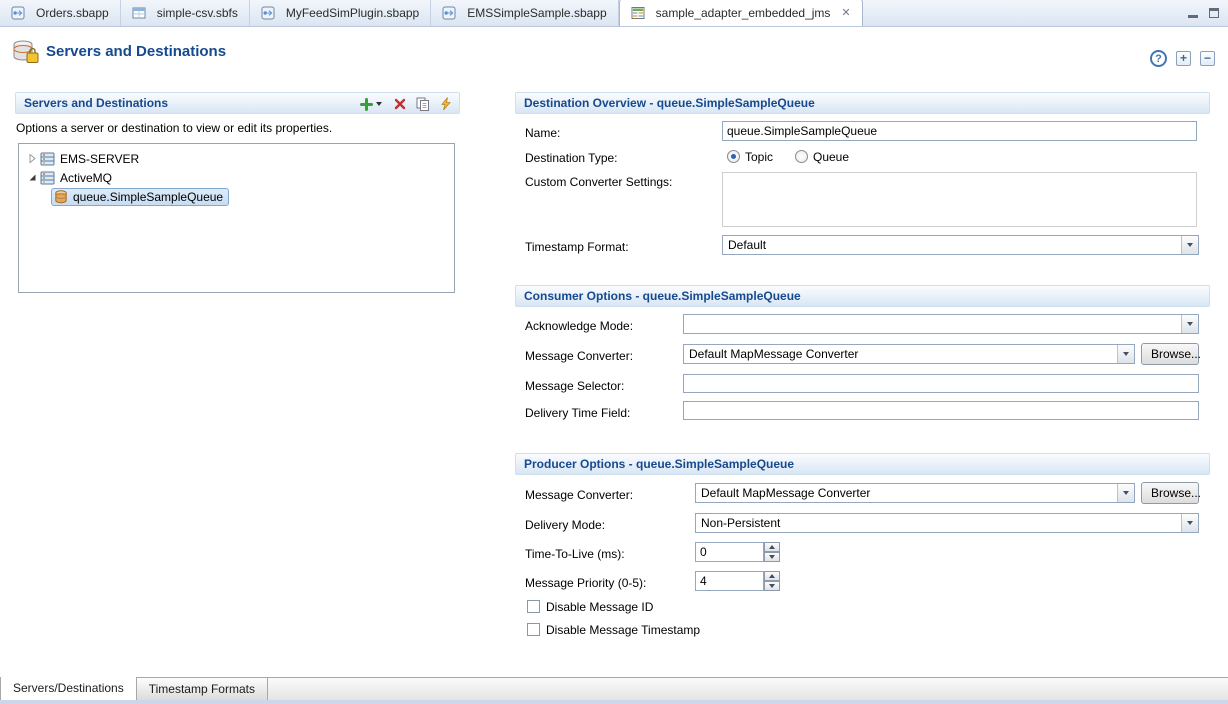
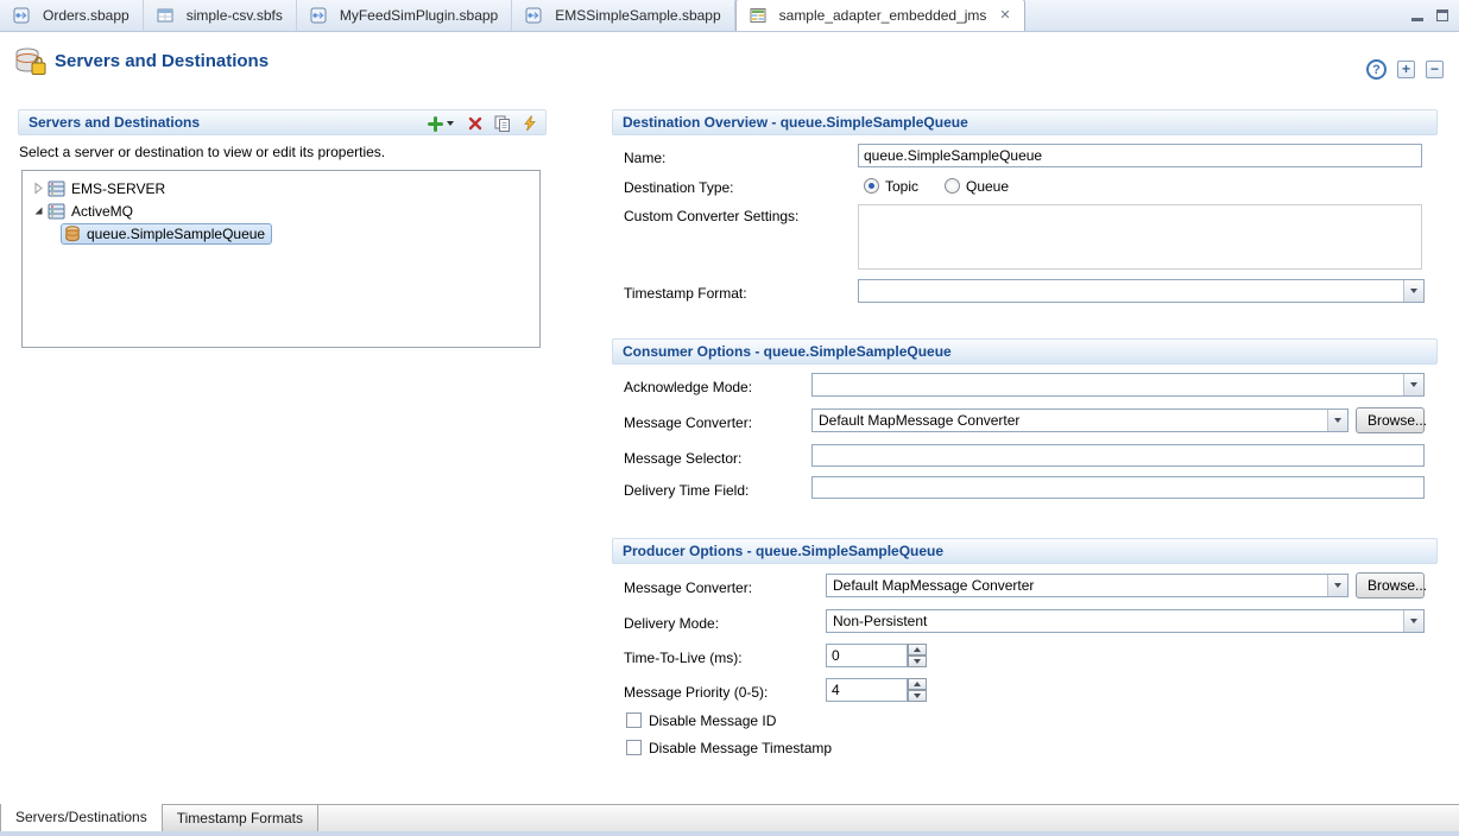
  Orders.sbapp
  simple-csv.sbfs
  MyFeedSimPlugin.sbapp
  EMSSimpleSample.sbapp
  sample_adapter_embedded_jms
  ✕
  Servers and Destinations
  ?
  +
  −
  Servers and Destinations
- Options a server or destination to view or edit its properties.
+ Select a server or destination to view or edit its properties.
  EMS-SERVER
  ActiveMQ
  queue.SimpleSampleQueue
  Destination Overview - queue.SimpleSampleQueue
  Name:
  queue.SimpleSampleQueue
  Destination Type:
  Topic
  Queue
  Custom Converter Settings:
  Timestamp Format:
- Default
  Consumer Options - queue.SimpleSampleQueue
  Acknowledge Mode:
  Message Converter:
  Default MapMessage Converter
  Browse...
  Message Selector:
  Delivery Time Field:
  Producer Options - queue.SimpleSampleQueue
  Message Converter:
  Default MapMessage Converter
  Browse...
  Delivery Mode:
  Non-Persistent
  Time-To-Live (ms):
  0
  Message Priority (0-5):
  4
  Disable Message ID
  Disable Message Timestamp
  Servers/Destinations
  Timestamp Formats
